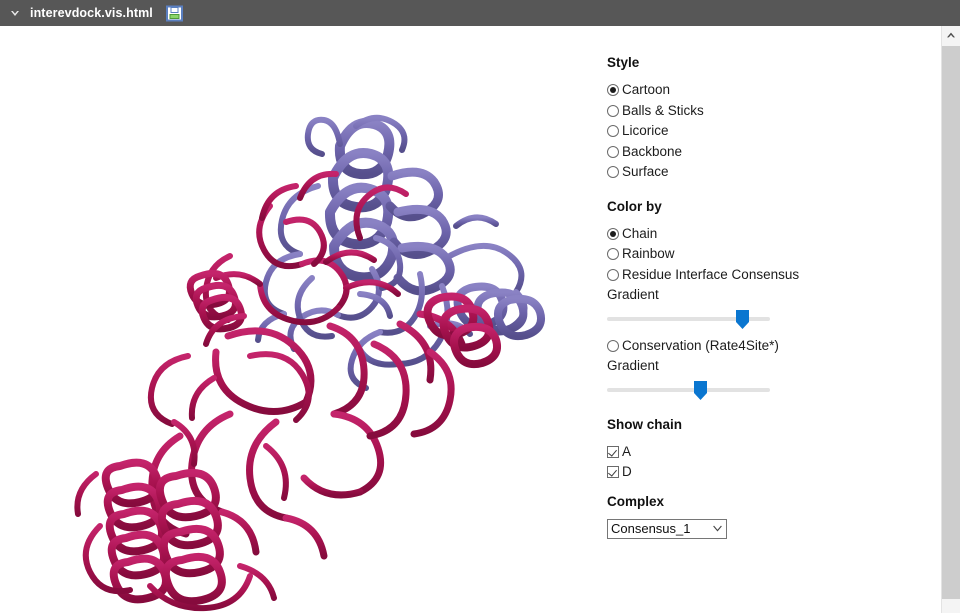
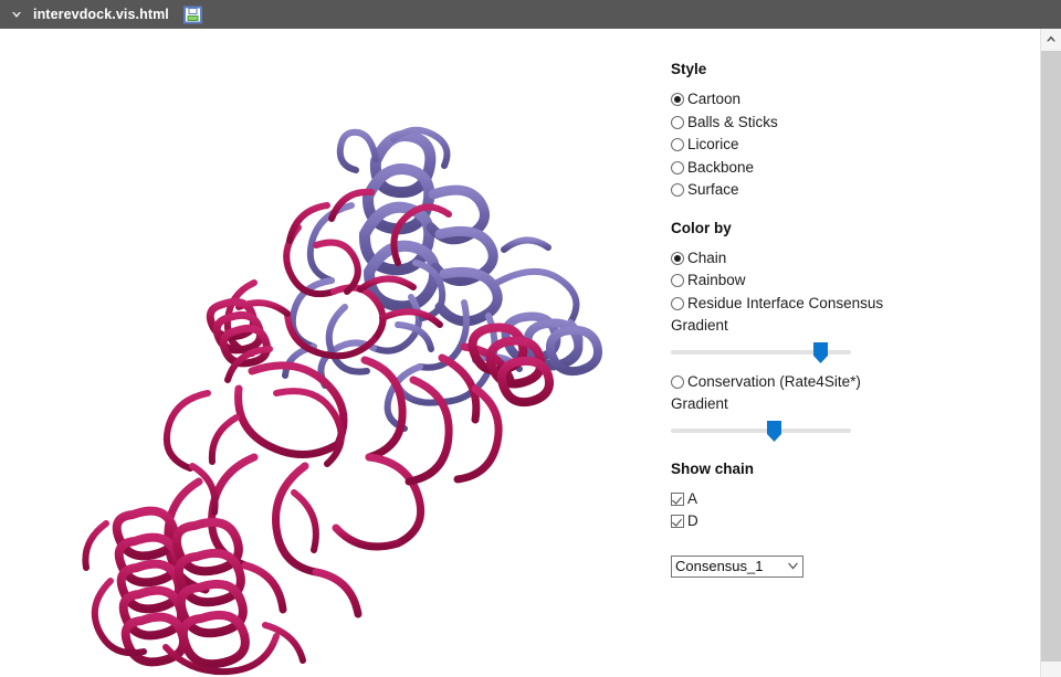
  interevdock.vis.html
  Style
  Cartoon
  Balls & Sticks
  Licorice
  Backbone
  Surface
  Color by
  Chain
  Rainbow
  Residue Interface Consensus
  Gradient
  Conservation (Rate4Site*)
  Gradient
  Show chain
  A
  D
- Complex
  Consensus_1
